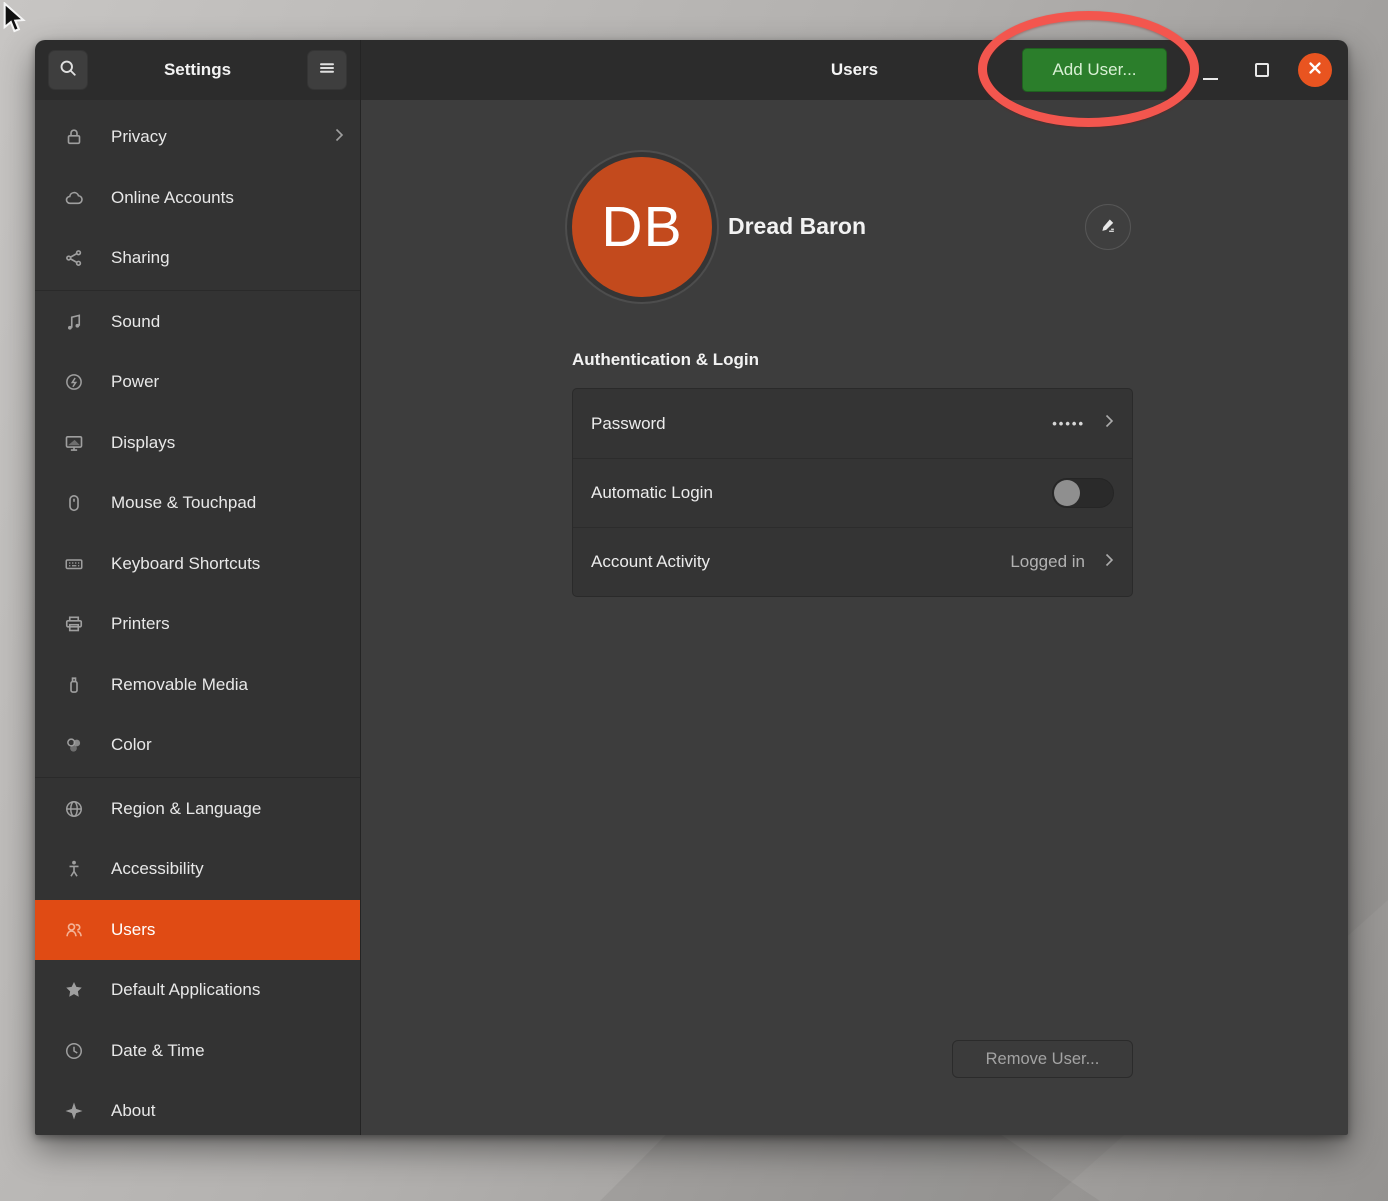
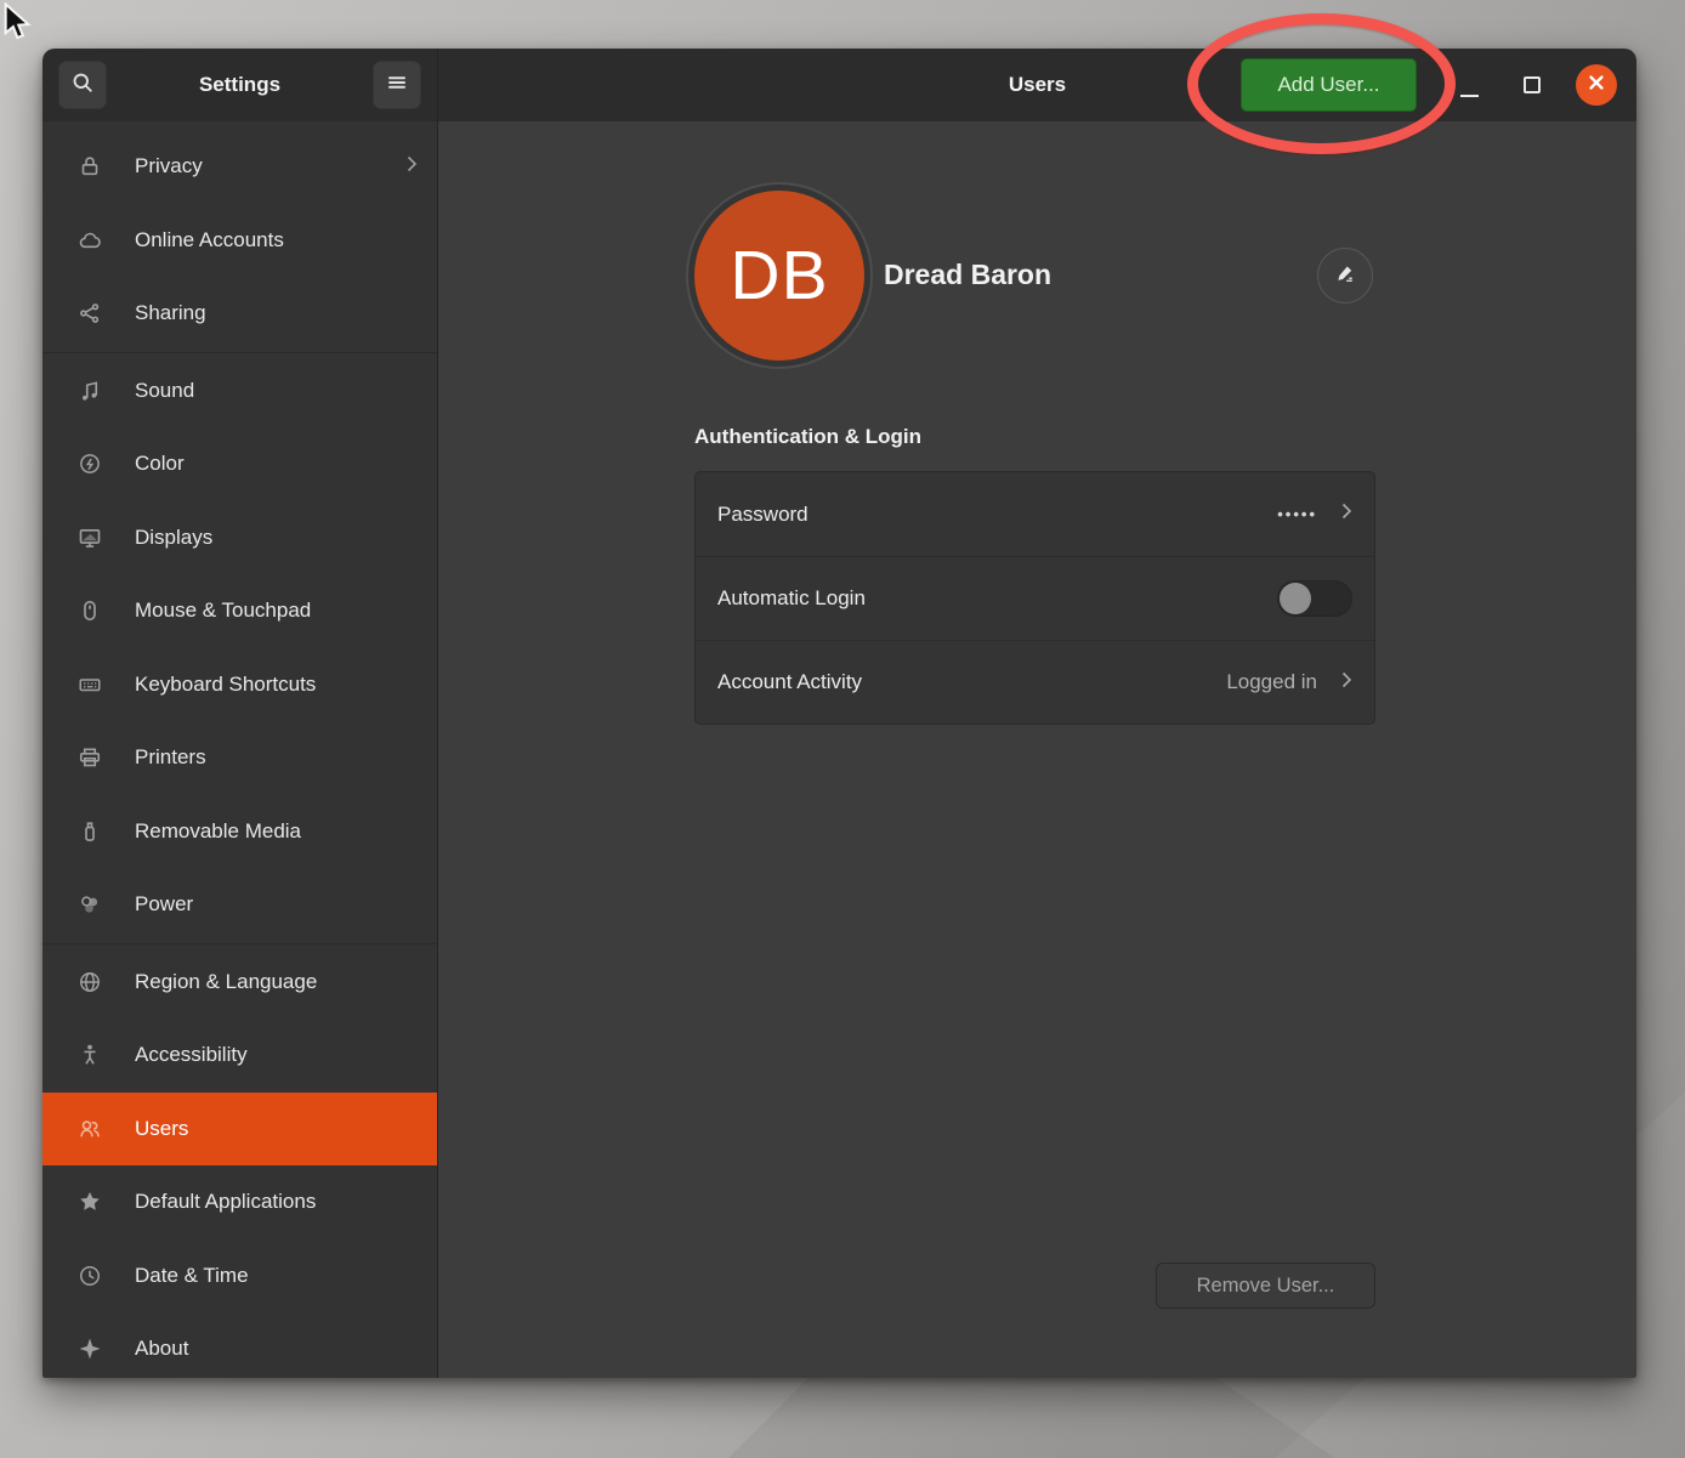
  Settings
  Users
  Add User...
  Privacy
  Online Accounts
  Sharing
  Sound
- Power
+ Color
  Displays
  Mouse & Touchpad
  Keyboard Shortcuts
  Printers
  Removable Media
- Color
+ Power
  Region & Language
  Accessibility
  Users
  Default Applications
  Date & Time
  About
  DB
  Dread Baron
  Authentication & Login
  Password
  •••••
  Automatic Login
  Account Activity
  Logged in
  Remove User...
